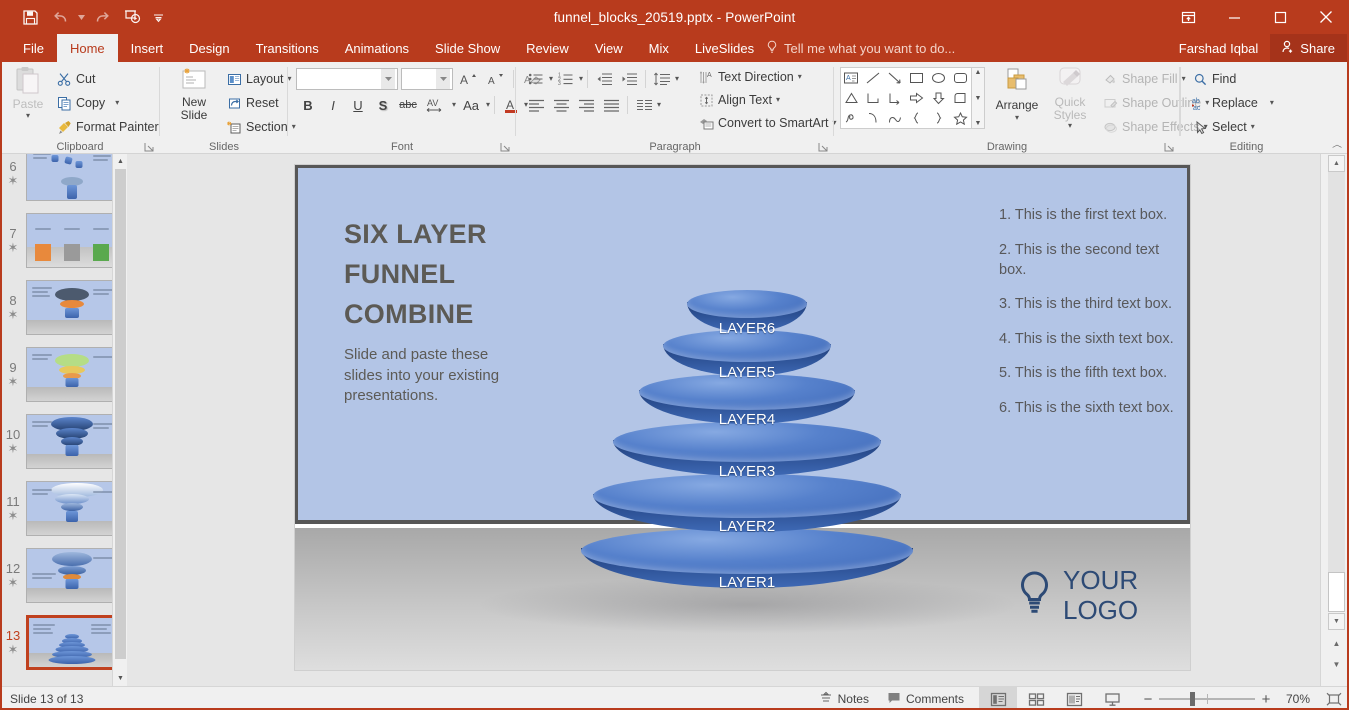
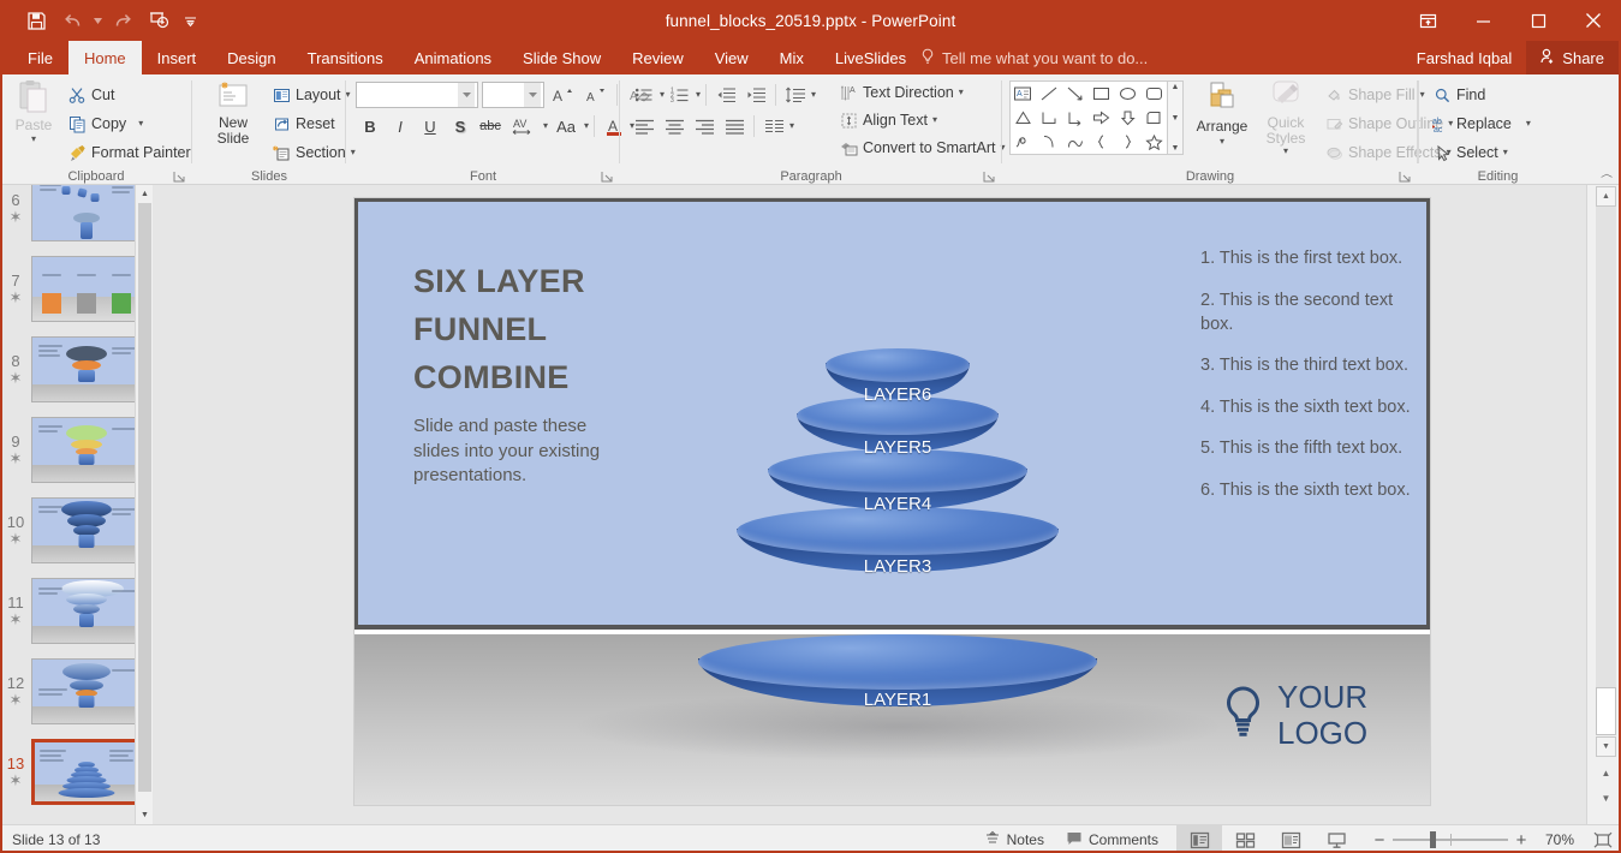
  funnel_blocks_20519.pptx - PowerPoint
  File
  Home
  Insert
  Design
  Transitions
  Animations
  Slide Show
  Review
  View
  Mix
  LiveSlides
  Tell me what you want to do...
  Farshad Iqbal
  Share
  Paste
  ▾
  Cut
  Copy
  ▾
  Format Painter
  Clipboard
  New Slide
  Layout
  ▾
  Reset
  Section
  ▾
  Slides
  A
  A
  A
  B
  I
  U
  S
  abc
  AV
  ▾
  Aa
  ▾
  A
  ▾
  Font
  ▾
  ▾
  ▾
  ▾
  Text Direction
  ▾
  Align Text
  ▾
  Convert to SmartArt
  ▾
  Paragraph
  Arrange
  ▾
  Quick Styles
  ▾
  Shape Fill
  ▾
  Shape Ouline
  ▾
  Shape Effct
  ▾
  Drawing
  Find
  Replace
  ▾
  Select
  ▾
  Editing
  ︿
  6
  ✶
  7
  ✶
  8
  ✶
  9
  ✶
  10
  ✶
  11
  ✶
  12
  ✶
  13
  ✶
  SIX LAYER
  FUNNEL
  COMBINE
  Slide and paste these slides into your existing presentations.
  1. This is the first text box.
  2. This is the second text box.
  3. This is the third text box.
  4. This is the sixth text box.
  5. This is the fifth text box.
  6. This is the sixth text box.
  LAYER1
- LAYER2
  LAYER3
  LAYER4
  LAYER5
  LAYER6
  YOUR
  LOGO
  ▲
  ▼
  Slide 13 of 13
  Notes
  Comments
  −
  +
  70%
